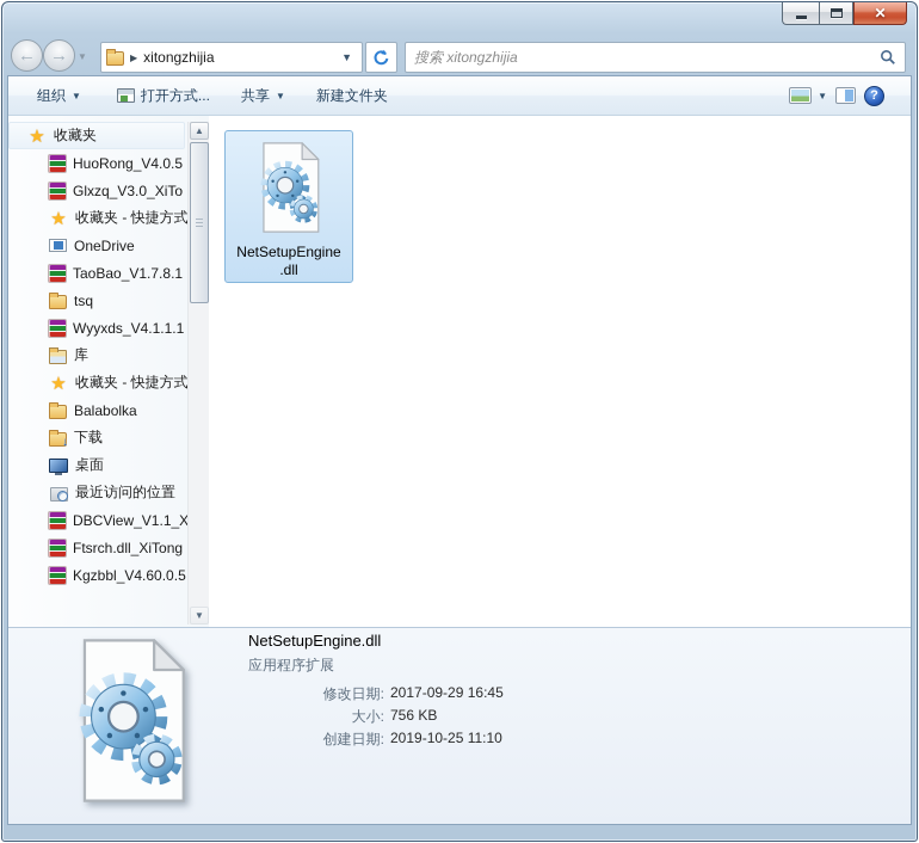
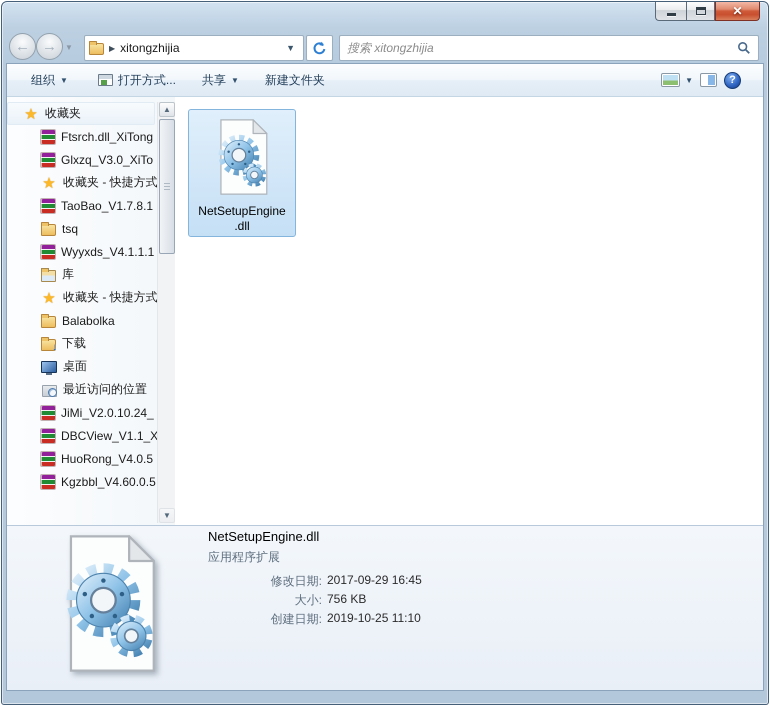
  ✕
  ←
  →
  ▼
  ▶
  xitongzhijia
  ▼
  搜索 xitongzhijia
  组织
  ▼
  打开方式...
  共享
  ▼
  新建文件夹
  ▼
  ?
  收藏夹
- HuoRong_V4.0.5
+ Ftsrch.dll_XiTong
  Glxzq_V3.0_XiTo
  收藏夹 - 快捷方式
- OneDrive
  TaoBao_V1.7.8.1
  tsq
  Wyyxds_V4.1.1.1
  库
  收藏夹 - 快捷方式
  Balabolka
  下载
  桌面
  最近访问的位置
+ JiMi_V2.0.10.24_
  DBCView_V1.1_X
- Ftsrch.dll_XiTong
+ HuoRong_V4.0.5
  Kgzbbl_V4.60.0.5
  ▲
  ▼
  NetSetupEngine
  .dll
  NetSetupEngine.dll
  应用程序扩展
  修改日期:
  2017-09-29 16:45
  大小:
  756 KB
  创建日期:
  2019-10-25 11:10
